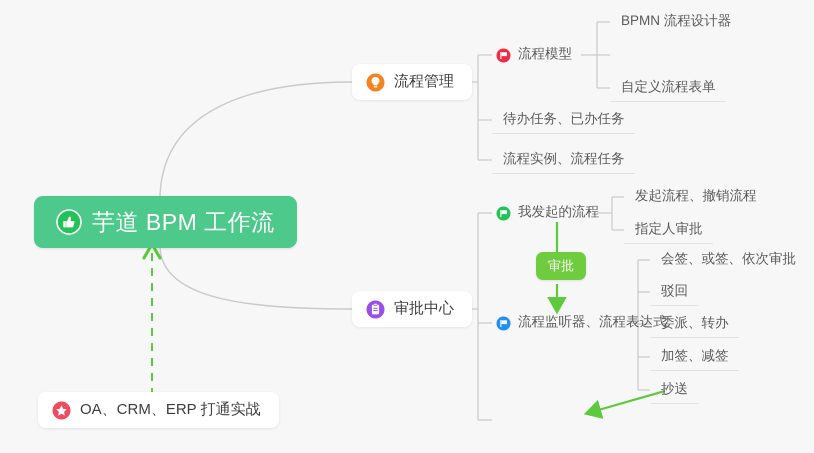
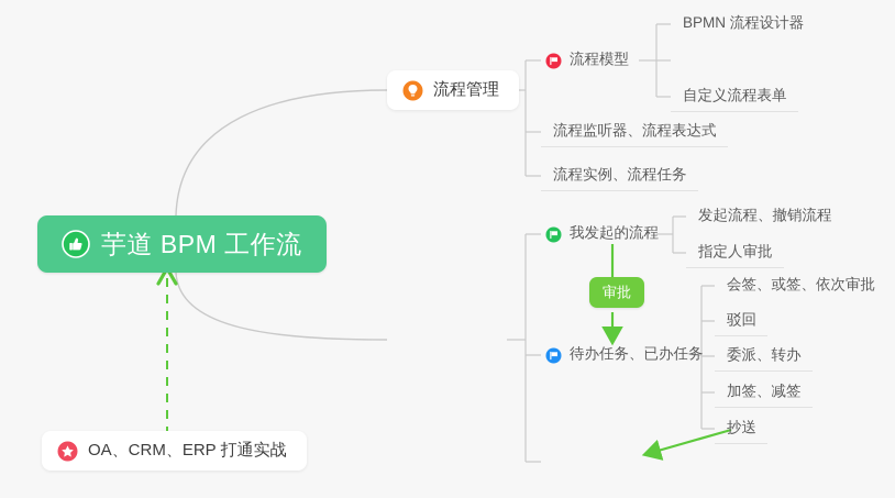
  芋道 BPM 工作流
  OA、CRM、ERP 打通实战
  流程管理
  流程模型
  BPMN 流程设计器
  自定义流程表单
- 待办任务、已办任务
+ 流程监听器、流程表达式
  流程实例、流程任务
- 审批中心
  我发起的流程
  发起流程、撤销流程
  指定人审批
  审批
- 流程监听器、流程表达式
+ 待办任务、已办任务
  会签、或签、依次审批
  驳回
  委派、转办
  加签、减签
  抄送
